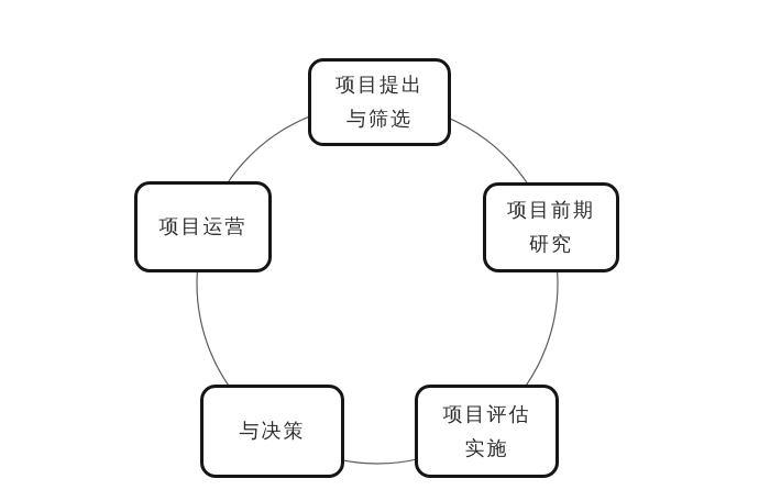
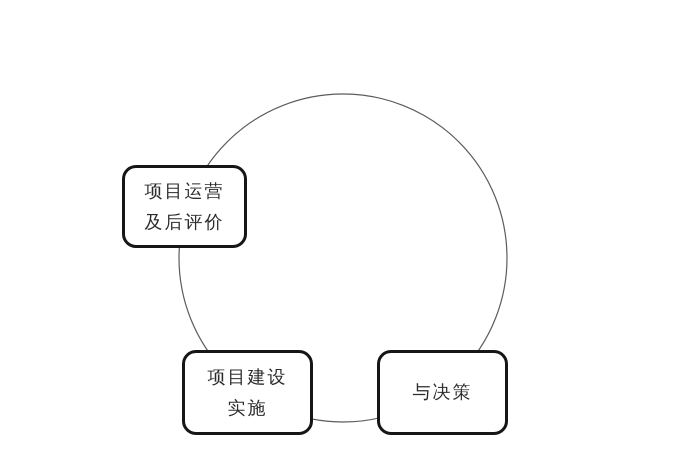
- 项目提出
- 与筛选
- 项目前期
- 研究
- 项目评估
- 实施
+ 与决策
+ 项目建设
- 与决策
+ 实施
  项目运营
+ 及后评价
